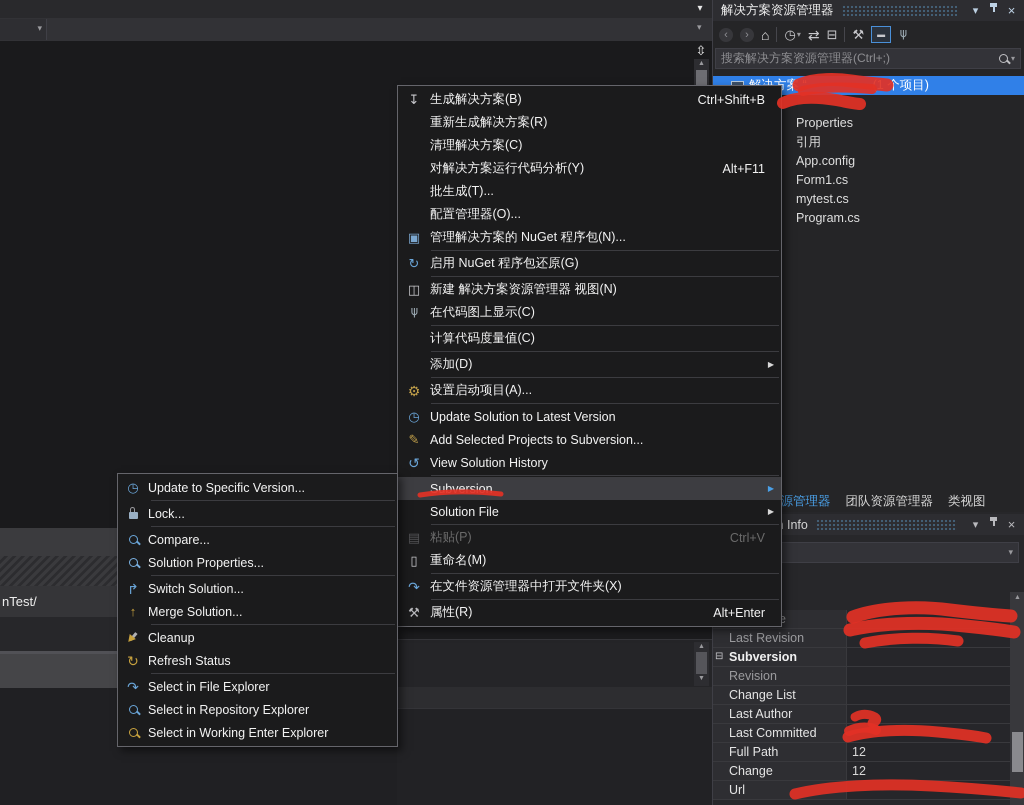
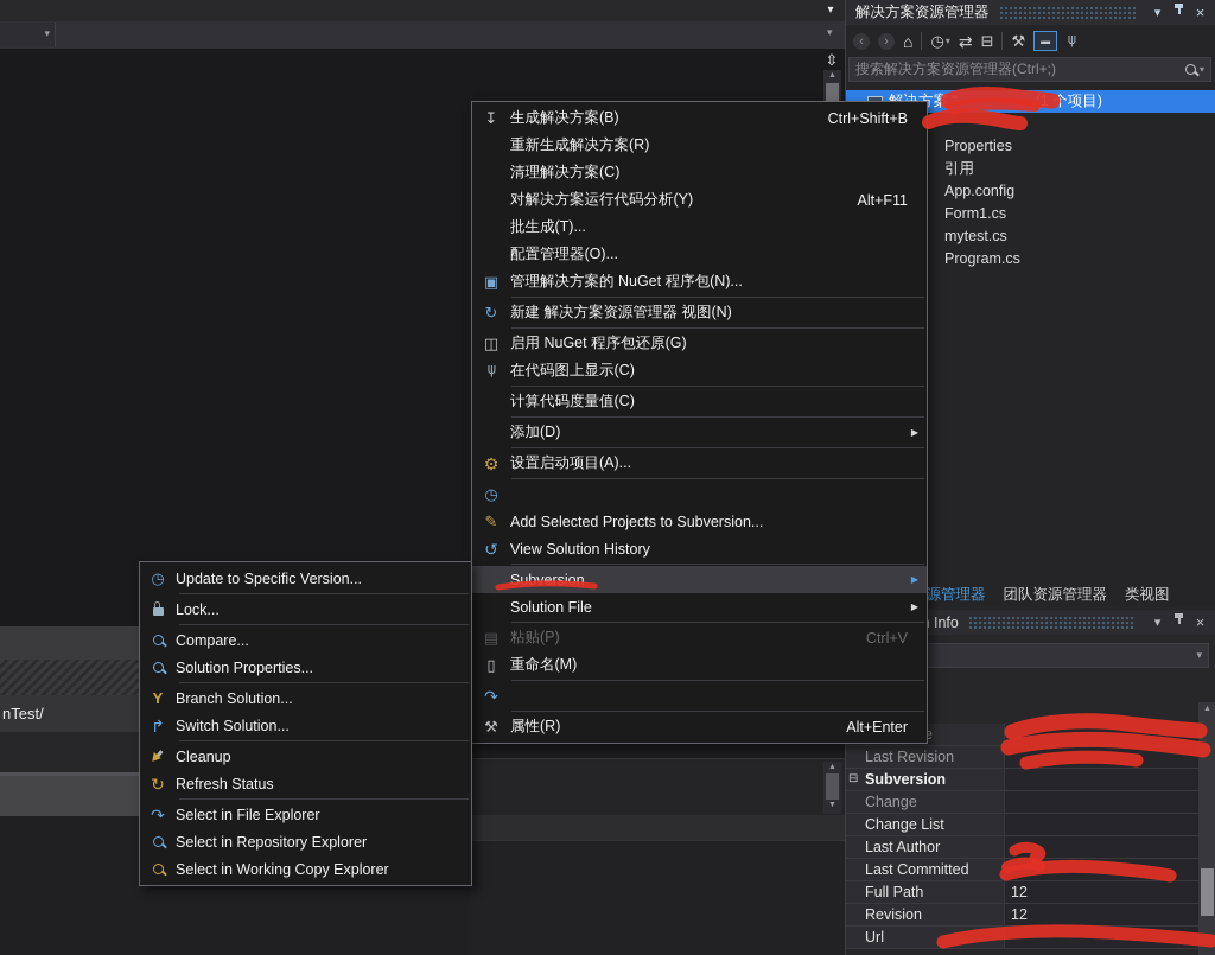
  ▾
  ▾
  ▾
  ⇳
  nTest/
  解决方案资源管理器
  ▾
  ×
  ‹
  ›
  ⌂
  ◷
  ▾
  ⇄
  ⊟
  ⚒
  ▬
  搜索解决方案资源管理器(Ctrl+;)
  ▾
  Properties
  引用
  App.config
  Form1.cs
  mytest.cs
  Program.cs
  团队资源管理器
  类视图
  ▾
  ×
  ▾
  Last Revision
  ⊟
  Subversion
- Revision
+ Change
  Change List
  Last Author
  Last Committed
  Full Path
  12
- Change
+ Revision
  12
  Url
  ↧
  生成解决方案(B)
  Ctrl+Shift+B
  重新生成解决方案(R)
  清理解决方案(C)
  对解决方案运行代码分析(Y)
  Alt+F11
  批生成(T)...
  配置管理器(O)...
  ▣
  管理解决方案的 NuGet 程序包(N)...
  ↻
- 启用 NuGet 程序包还原(G)
+ 新建 解决方案资源管理器 视图(N)
  ◫
- 新建 解决方案资源管理器 视图(N)
+ 启用 NuGet 程序包还原(G)
  在代码图上显示(C)
  计算代码度量值(C)
  添加(D)
  ▶
  ⚙
  设置启动项目(A)...
  ◷
- Update Solution to Latest Version
  ✎
  Add Selected Projects to Subversion...
  ↺
  View Solution History
  Subversion
  ▶
  Solution File
  ▶
  ▤
  粘贴(P)
  Ctrl+V
  ▯
  重命名(M)
  ↷
- 在文件资源管理器中打开文件夹(X)
  ⚒
  属性(R)
  Alt+Enter
  ◷
  Update to Specific Version...
  Lock...
  Compare...
  Solution Properties...
+ Y
+ Branch Solution...
  ↱
  Switch Solution...
- ↑
- Merge Solution...
  Cleanup
  ↻
  Refresh Status
  ↷
  Select in File Explorer
  Select in Repository Explorer
- Select in Working Enter Explorer
+ Select in Working Copy Explorer
